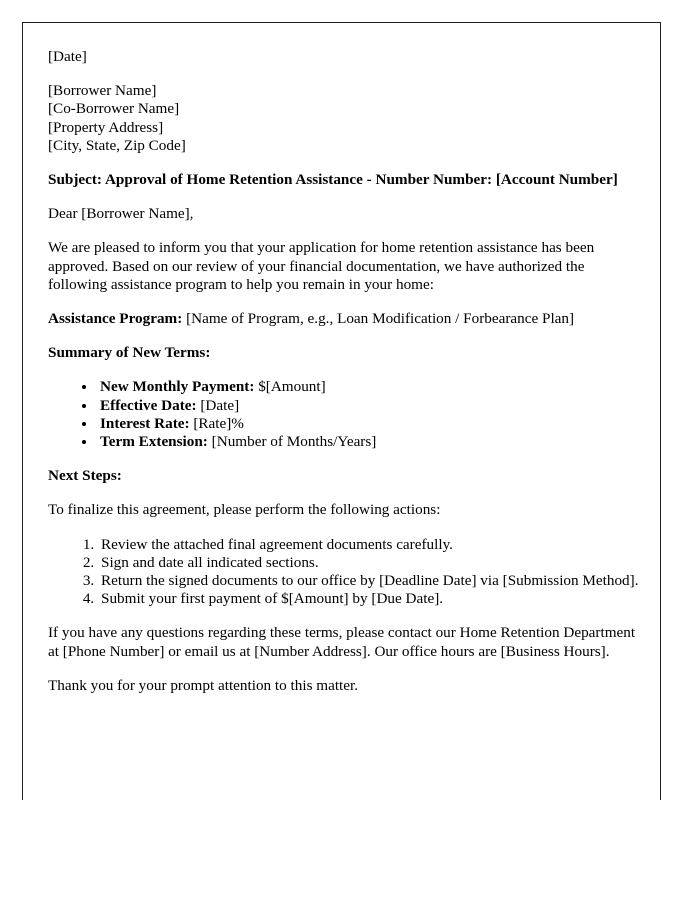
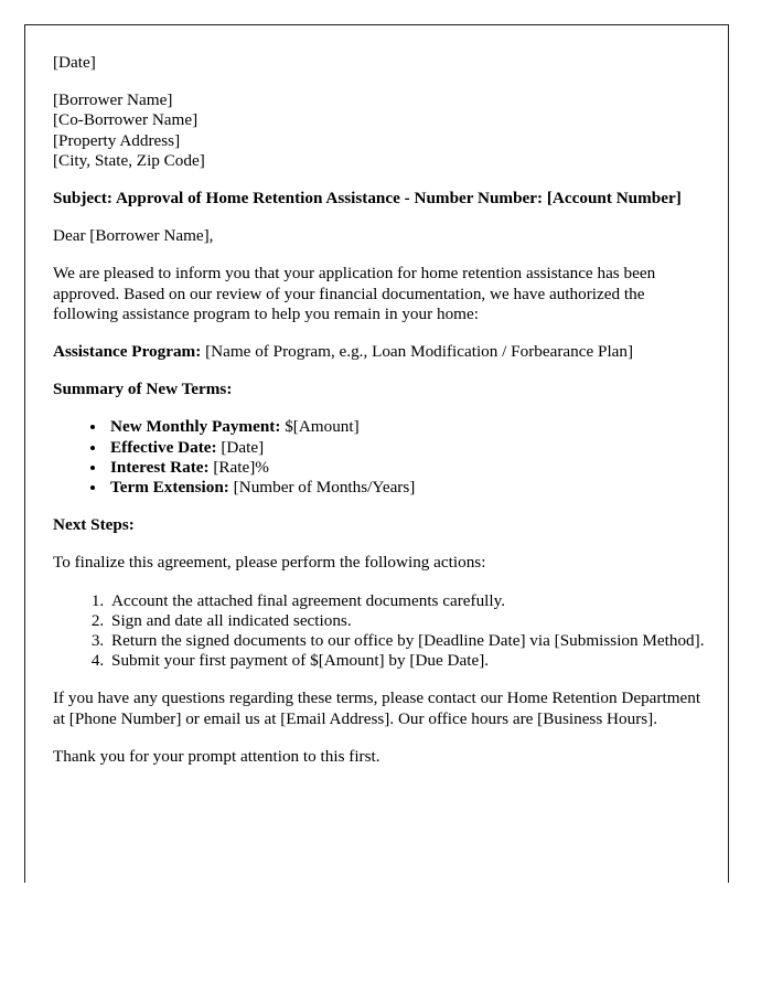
  [Date]
  [Borrower Name]
  [Co-Borrower Name]
  [Property Address]
  [City, State, Zip Code]
  Subject: Approval of Home Retention Assistance - Number Number: [Account Number]
  Dear [Borrower Name],
  We are pleased to inform you that your application for home retention assistance has been approved. Based on our review of your financial documentation, we have authorized the following assistance program to help you remain in your home:
  Assistance Program: [Name of Program, e.g., Loan Modification / Forbearance Plan]
  Summary of New Terms:
  New Monthly Payment: $[Amount]
  Effective Date: [Date]
  Interest Rate: [Rate]%
  Term Extension: [Number of Months/Years]
  Next Steps:
  To finalize this agreement, please perform the following actions:
- Review the attached final agreement documents carefully.
+ Account the attached final agreement documents carefully.
  Sign and date all indicated sections.
  Return the signed documents to our office by [Deadline Date] via [Submission Method].
  Submit your first payment of $[Amount] by [Due Date].
- If you have any questions regarding these terms, please contact our Home Retention Department at [Phone Number] or email us at [Number Address]. Our office hours are [Business Hours].
+ If you have any questions regarding these terms, please contact our Home Retention Department at [Phone Number] or email us at [Email Address]. Our office hours are [Business Hours].
- Thank you for your prompt attention to this matter.
+ Thank you for your prompt attention to this first.
